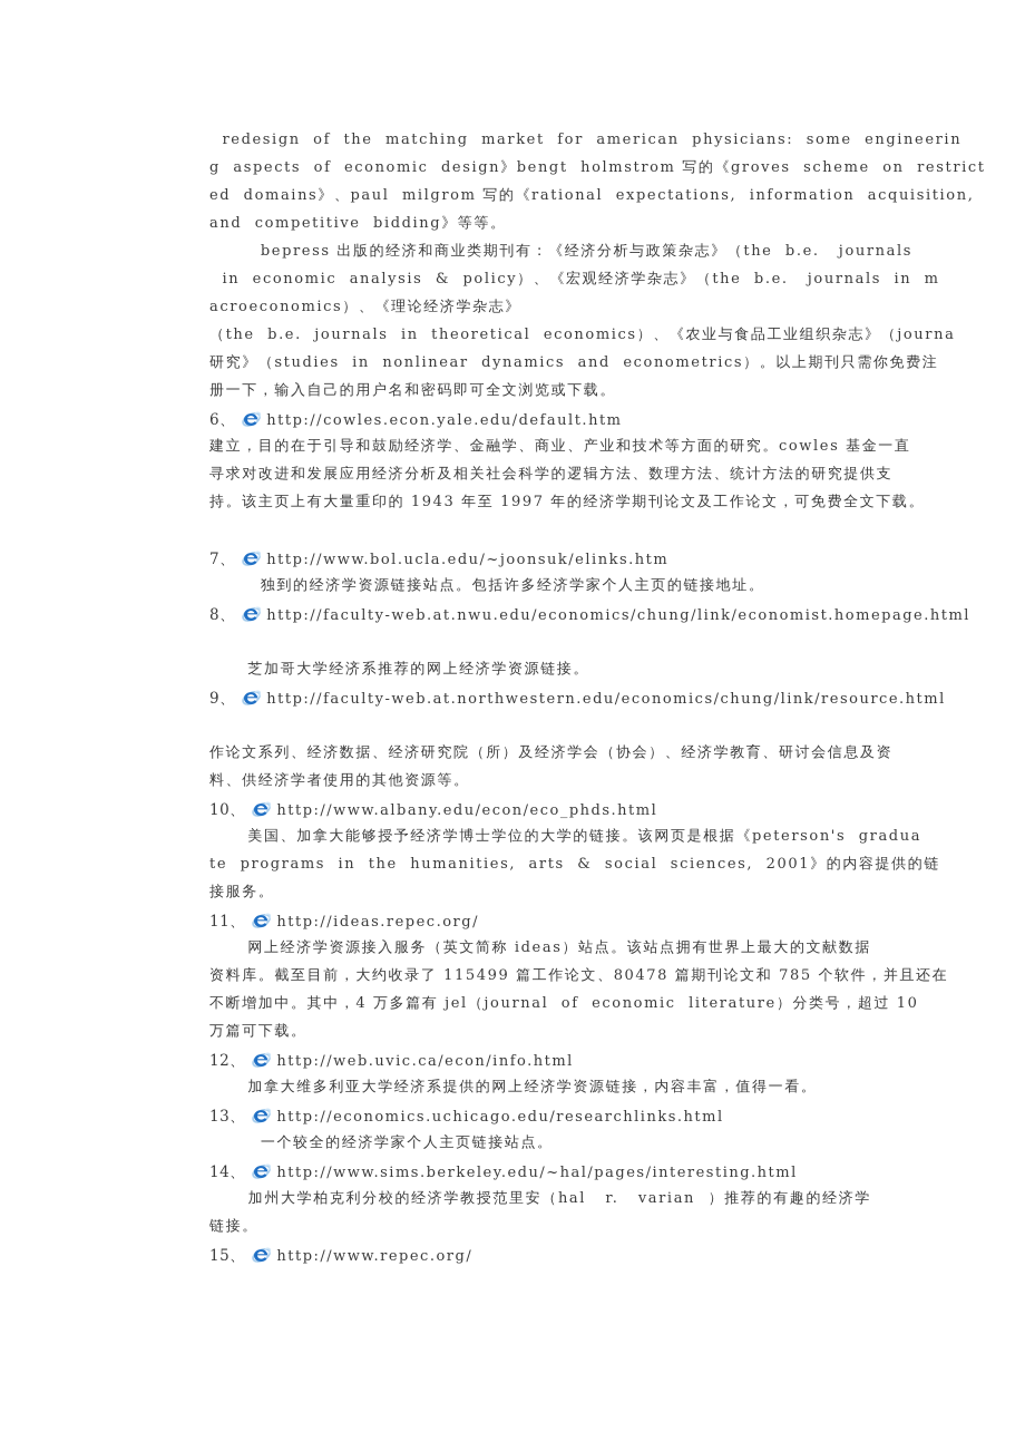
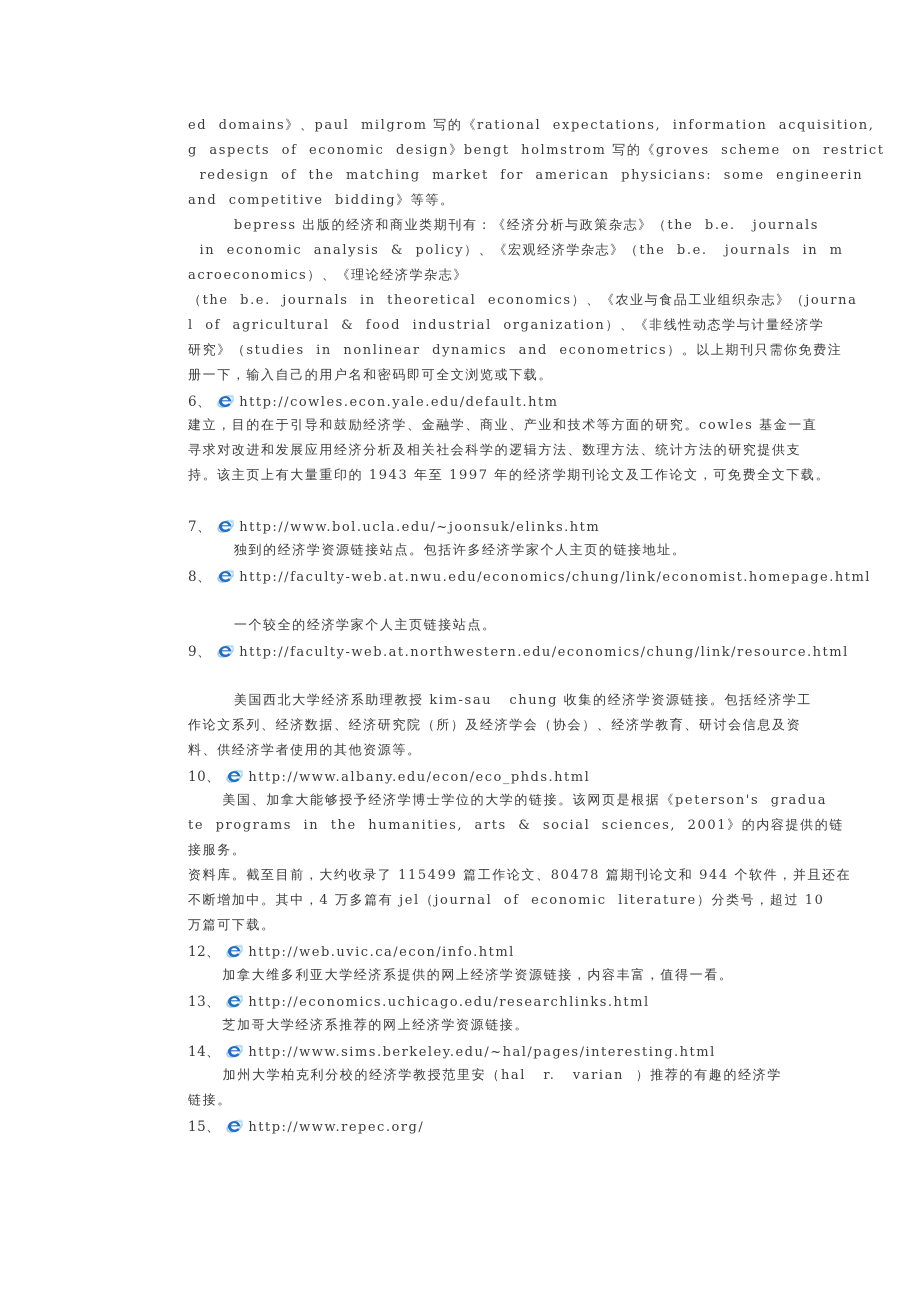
- redesign of the matching market for american physicians: some engineerin
+ ed domains》、paul milgrom 写的《rational expectations, information acquisition,
  g aspects of economic design》bengt holmstrom 写的《groves scheme on restrict
- ed domains》、paul milgrom 写的《rational expectations, information acquisition,
+ redesign of the matching market for american physicians: some engineerin
  and competitive bidding》等等。
  bepress 出版的经济和商业类期刊有：《经济分析与政策杂志》（the b.e. journals
  in economic analysis & policy）、《宏观经济学杂志》（the b.e. journals in m
  acroeconomics）、《理论经济学杂志》
  （the b.e. journals in theoretical economics）、《农业与食品工业组织杂志》（journa
+ l of agricultural & food industrial organization）、《非线性动态学与计量经济学
  研究》（studies in nonlinear dynamics and econometrics）。以上期刊只需你免费注
  册一下，输入自己的用户名和密码即可全文浏览或下载。
  6、 http://cowles.econ.yale.edu/default.htm
  建立，目的在于引导和鼓励经济学、金融学、商业、产业和技术等方面的研究。cowles 基金一直
  寻求对改进和发展应用经济分析及相关社会科学的逻辑方法、数理方法、统计方法的研究提供支
  持。该主页上有大量重印的 1943 年至 1997 年的经济学期刊论文及工作论文，可免费全文下载。
  7、 http://www.bol.ucla.edu/~joonsuk/elinks.htm
  独到的经济学资源链接站点。包括许多经济学家个人主页的链接地址。
  8、 http://faculty-web.at.nwu.edu/economics/chung/link/economist.homepage.html
- 芝加哥大学经济系推荐的网上经济学资源链接。
+ 一个较全的经济学家个人主页链接站点。
  9、 http://faculty-web.at.northwestern.edu/economics/chung/link/resource.html
+ 美国西北大学经济系助理教授 kim-sau chung 收集的经济学资源链接。包括经济学工
  作论文系列、经济数据、经济研究院（所）及经济学会（协会）、经济学教育、研讨会信息及资
  料、供经济学者使用的其他资源等。
  10、 http://www.albany.edu/econ/eco_phds.html
  美国、加拿大能够授予经济学博士学位的大学的链接。该网页是根据《peterson's gradua
  te programs in the humanities, arts & social sciences, 2001》的内容提供的链
  接服务。
- 11、 http://ideas.repec.org/
- 网上经济学资源接入服务（英文简称 ideas）站点。该站点拥有世界上最大的文献数据
- 资料库。截至目前，大约收录了 115499 篇工作论文、80478 篇期刊论文和 785 个软件，并且还在
+ 资料库。截至目前，大约收录了 115499 篇工作论文、80478 篇期刊论文和 944 个软件，并且还在
  不断增加中。其中，4 万多篇有 jel（journal of economic literature）分类号，超过 10
  万篇可下载。
  12、 http://web.uvic.ca/econ/info.html
  加拿大维多利亚大学经济系提供的网上经济学资源链接，内容丰富，值得一看。
  13、 http://economics.uchicago.edu/researchlinks.html
- 一个较全的经济学家个人主页链接站点。
+ 芝加哥大学经济系推荐的网上经济学资源链接。
  14、 http://www.sims.berkeley.edu/~hal/pages/interesting.html
  加州大学柏克利分校的经济学教授范里安（hal r. varian ）推荐的有趣的经济学
  链接。
  15、 http://www.repec.org/
